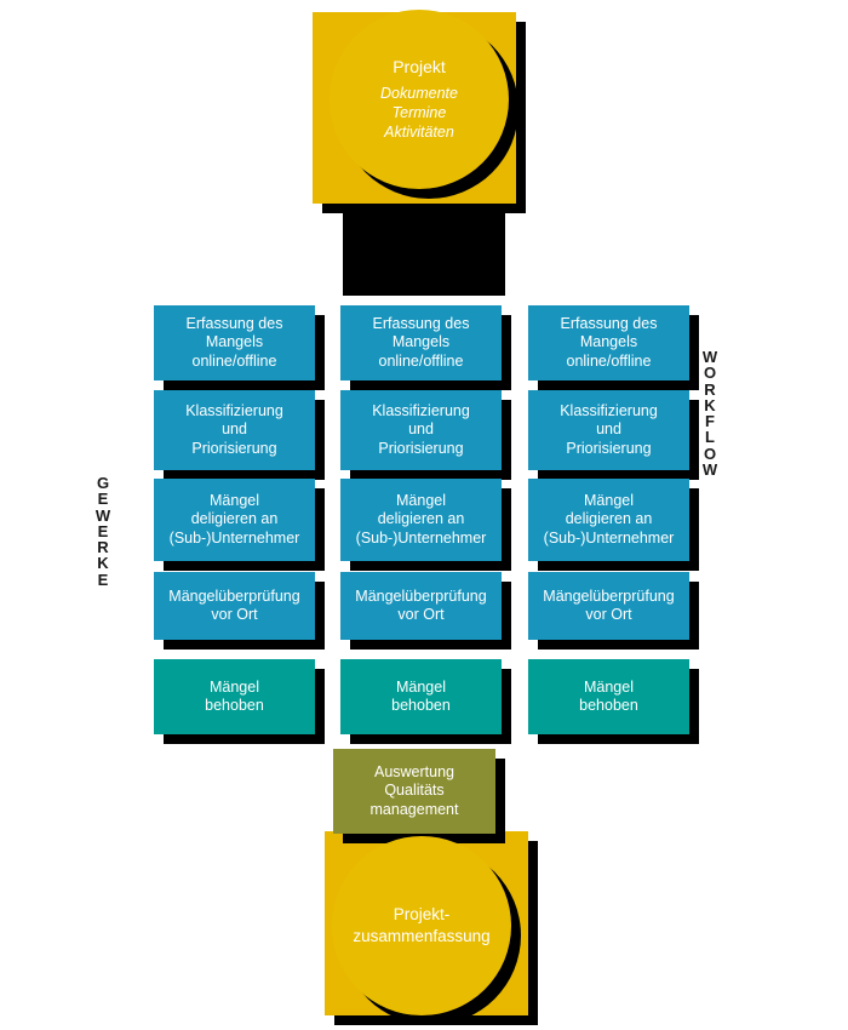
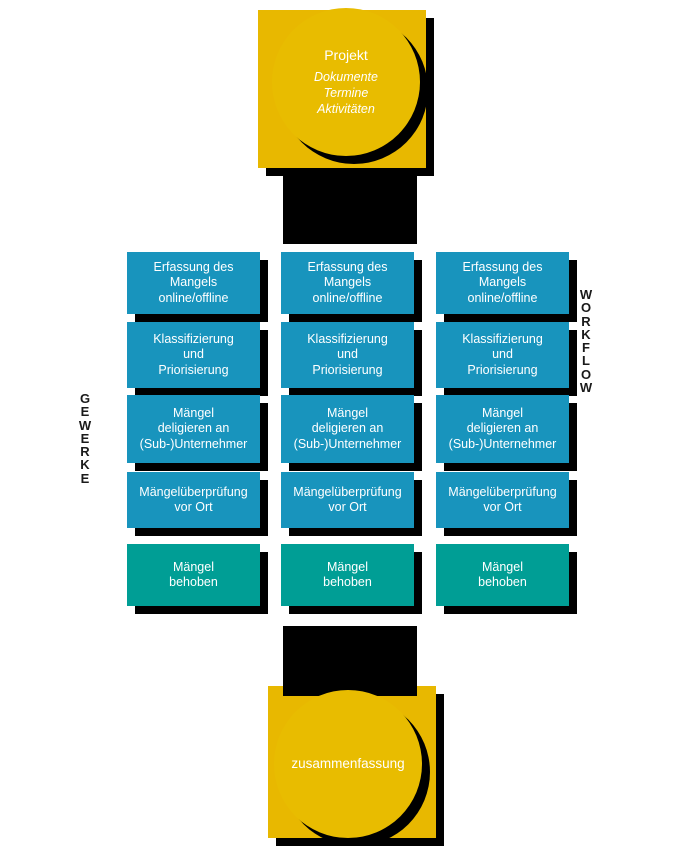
  Projekt
  Dokumente
  Termine
  Aktivitäten
  Erfassung des
  Mangels
  online/offline
  Klassifizierung
  und
  Priorisierung
  Mängel
  deligieren an
  (Sub-)Unternehmer
  Mängelüberprüfung
  vor Ort
  Mängel
  behoben
  Erfassung des
  Mangels
  online/offline
  Klassifizierung
  und
  Priorisierung
  Mängel
  deligieren an
  (Sub-)Unternehmer
  Mängelüberprüfung
  vor Ort
  Mängel
  behoben
  Erfassung des
  Mangels
  online/offline
  Klassifizierung
  und
  Priorisierung
  Mängel
  deligieren an
  (Sub-)Unternehmer
  Mängelüberprüfung
  vor Ort
  Mängel
  behoben
- Auswertung
- Qualitäts
- management
- Projekt-
  zusammenfassung
  G
  E
  W
  E
  R
  K
  E
  W
  O
  R
  K
  F
  L
  O
  W
